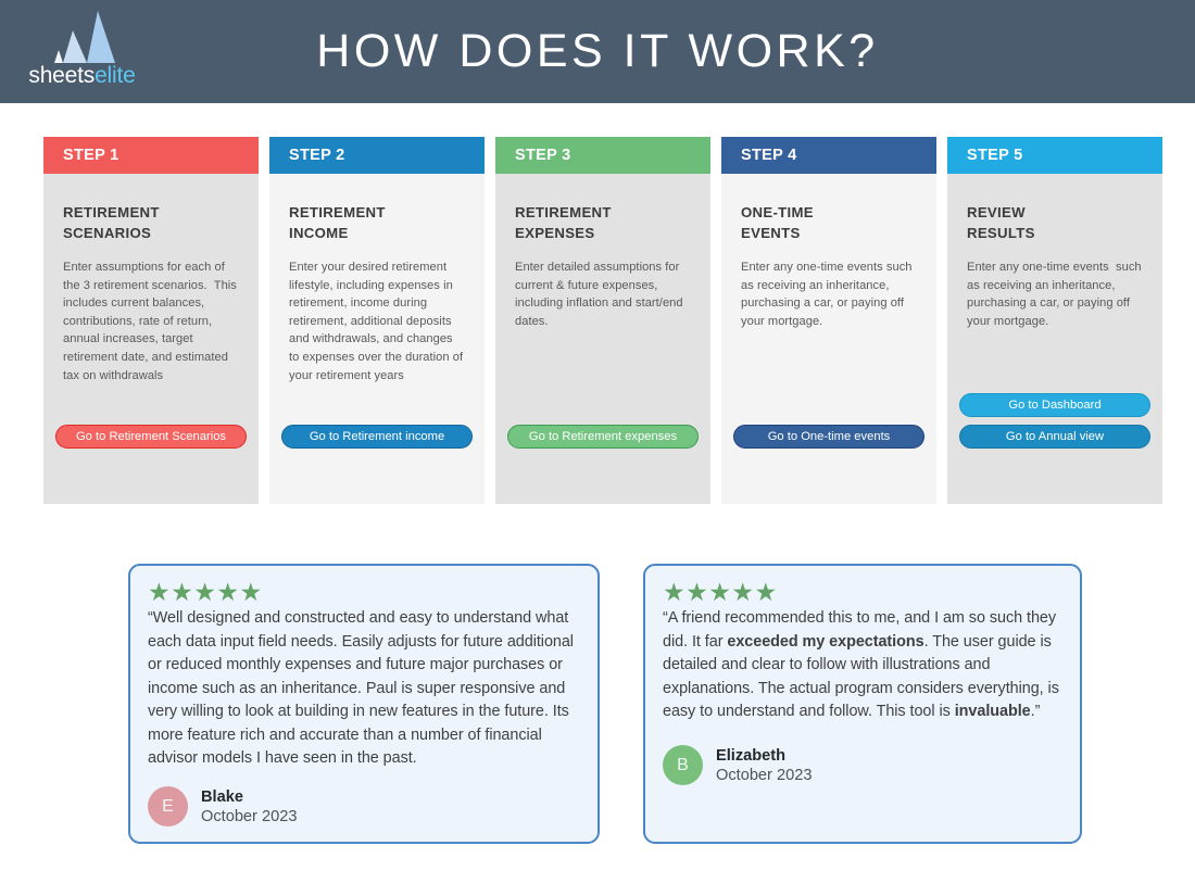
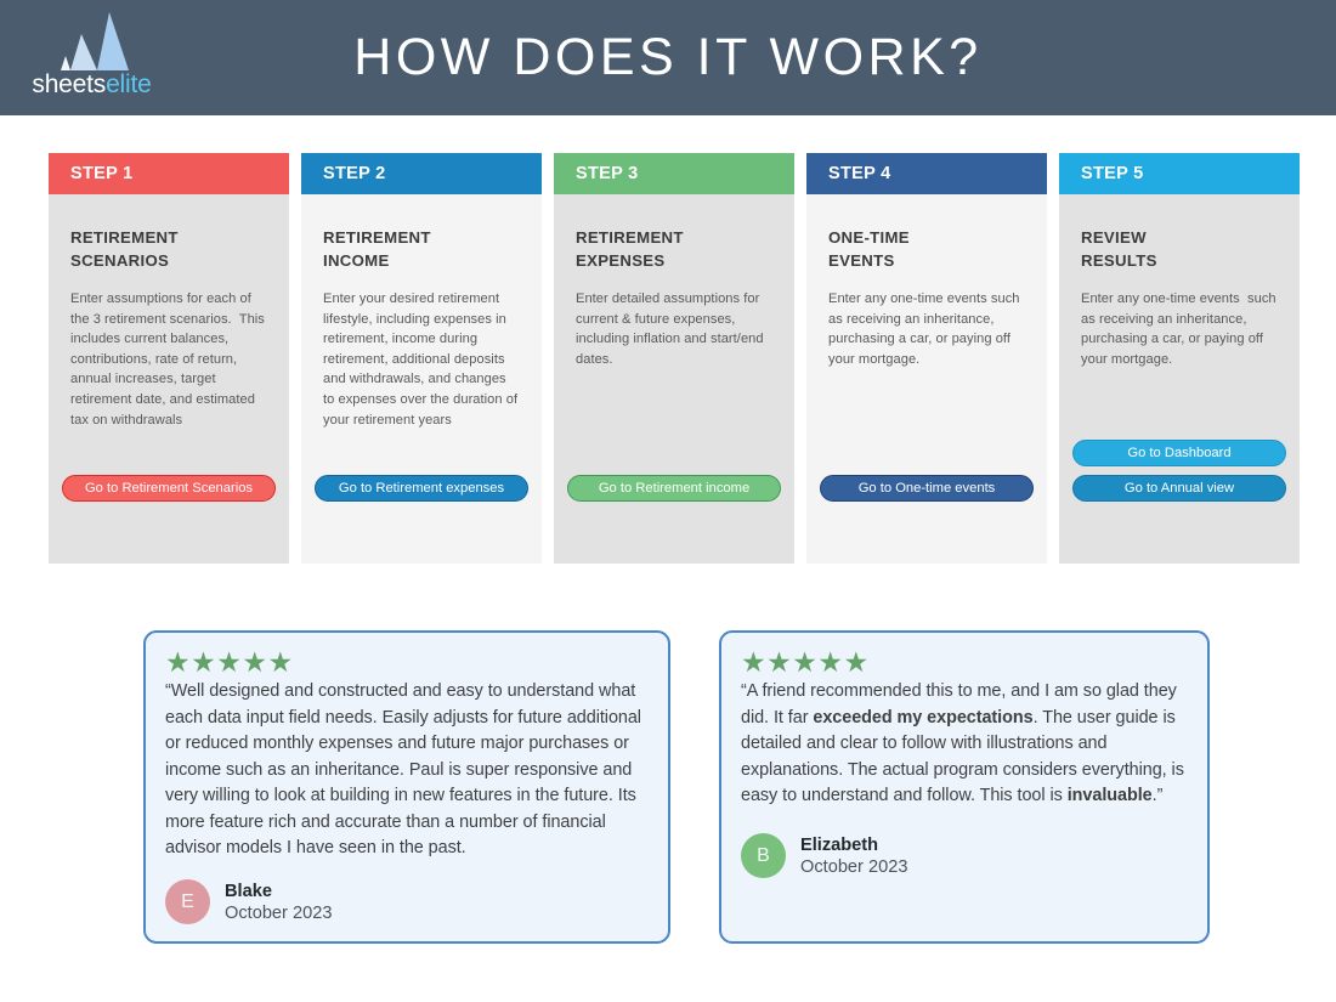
  sheetselite
  HOW DOES IT WORK?
  STEP 1
  RETIREMENT
  SCENARIOS
  Enter assumptions for each of the 3 retirement scenarios. This includes current balances, contributions, rate of return, annual increases, target retirement date, and estimated tax on withdrawals
  Go to Retirement Scenarios
  STEP 2
  RETIREMENT
  INCOME
  Enter your desired retirement lifestyle, including expenses in retirement, income during retirement, additional deposits and withdrawals, and changes to expenses over the duration of your retirement years
- Go to Retirement income
+ Go to Retirement expenses
  STEP 3
  RETIREMENT
  EXPENSES
  Enter detailed assumptions for current & future expenses, including inflation and start/end dates.
- Go to Retirement expenses
+ Go to Retirement income
  STEP 4
  ONE-TIME
  EVENTS
  Enter any one-time events such as receiving an inheritance, purchasing a car, or paying off your mortgage.
  Go to One-time events
  STEP 5
  REVIEW
  RESULTS
  Enter any one-time events such as receiving an inheritance, purchasing a car, or paying off your mortgage.
  Go to Dashboard
  Go to Annual view
  ★★★★★
  “Well designed and constructed and easy to understand what each data input field needs. Easily adjusts for future additional or reduced monthly expenses and future major purchases or income such as an inheritance. Paul is super responsive and very willing to look at building in new features in the future. Its more feature rich and accurate than a number of financial advisor models I have seen in the past.
  E
  Blake
  October 2023
  ★★★★★
- “A friend recommended this to me, and I am so such they did. It far exceeded my expectations. The user guide is detailed and clear to follow with illustrations and explanations. The actual program considers everything, is easy to understand and follow. This tool is invaluable.”
+ “A friend recommended this to me, and I am so glad they did. It far exceeded my expectations. The user guide is detailed and clear to follow with illustrations and explanations. The actual program considers everything, is easy to understand and follow. This tool is invaluable.”
  B
  Elizabeth
  October 2023
